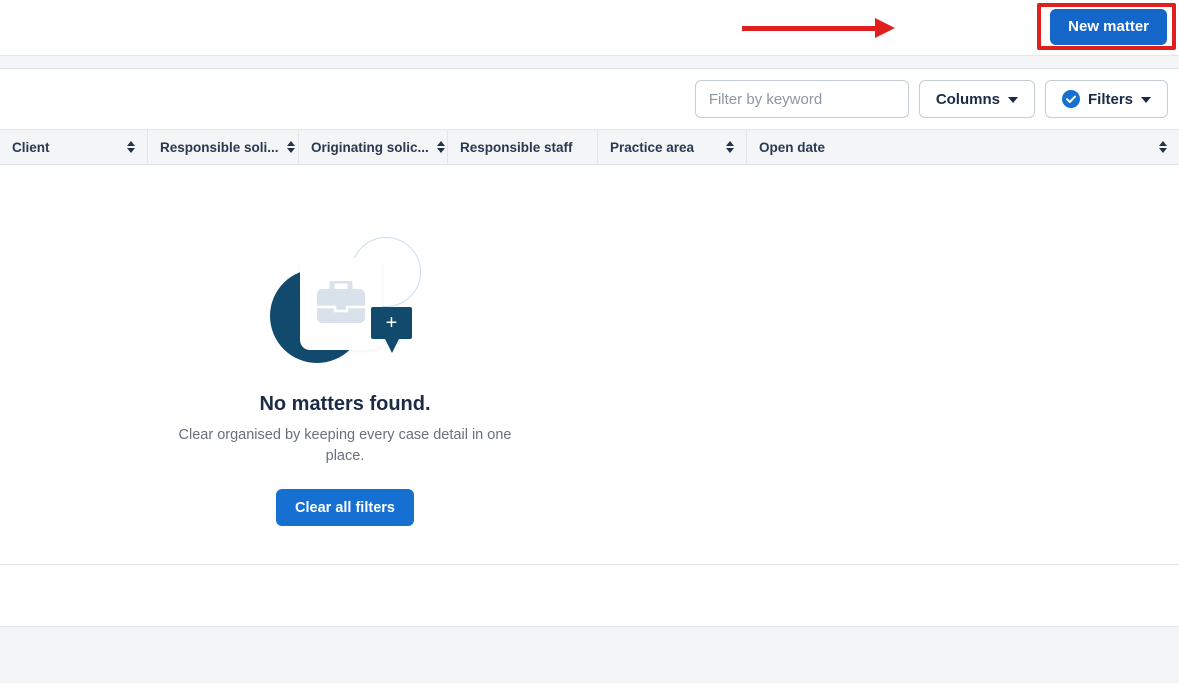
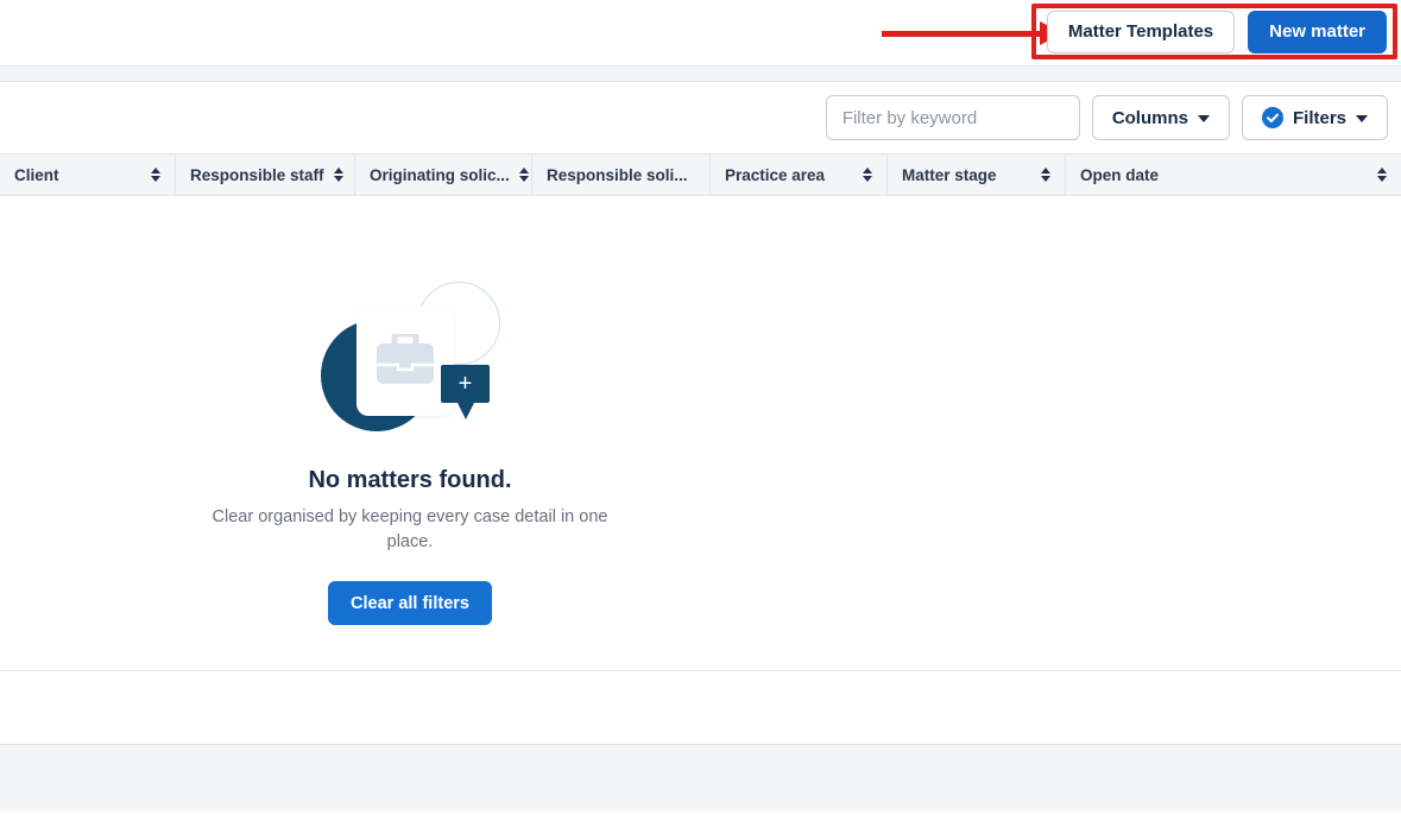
+ Matter Templates
  New matter
  Filter by keyword
  Columns
  Filters
  Client
- Responsible soli...
+ Responsible staff
  Originating solic...
- Responsible staff
+ Responsible soli...
  Practice area
+ Matter stage
  Open date
  +
  No matters found.
  Clear organised by keeping every case detail in one place.
  Clear all filters
